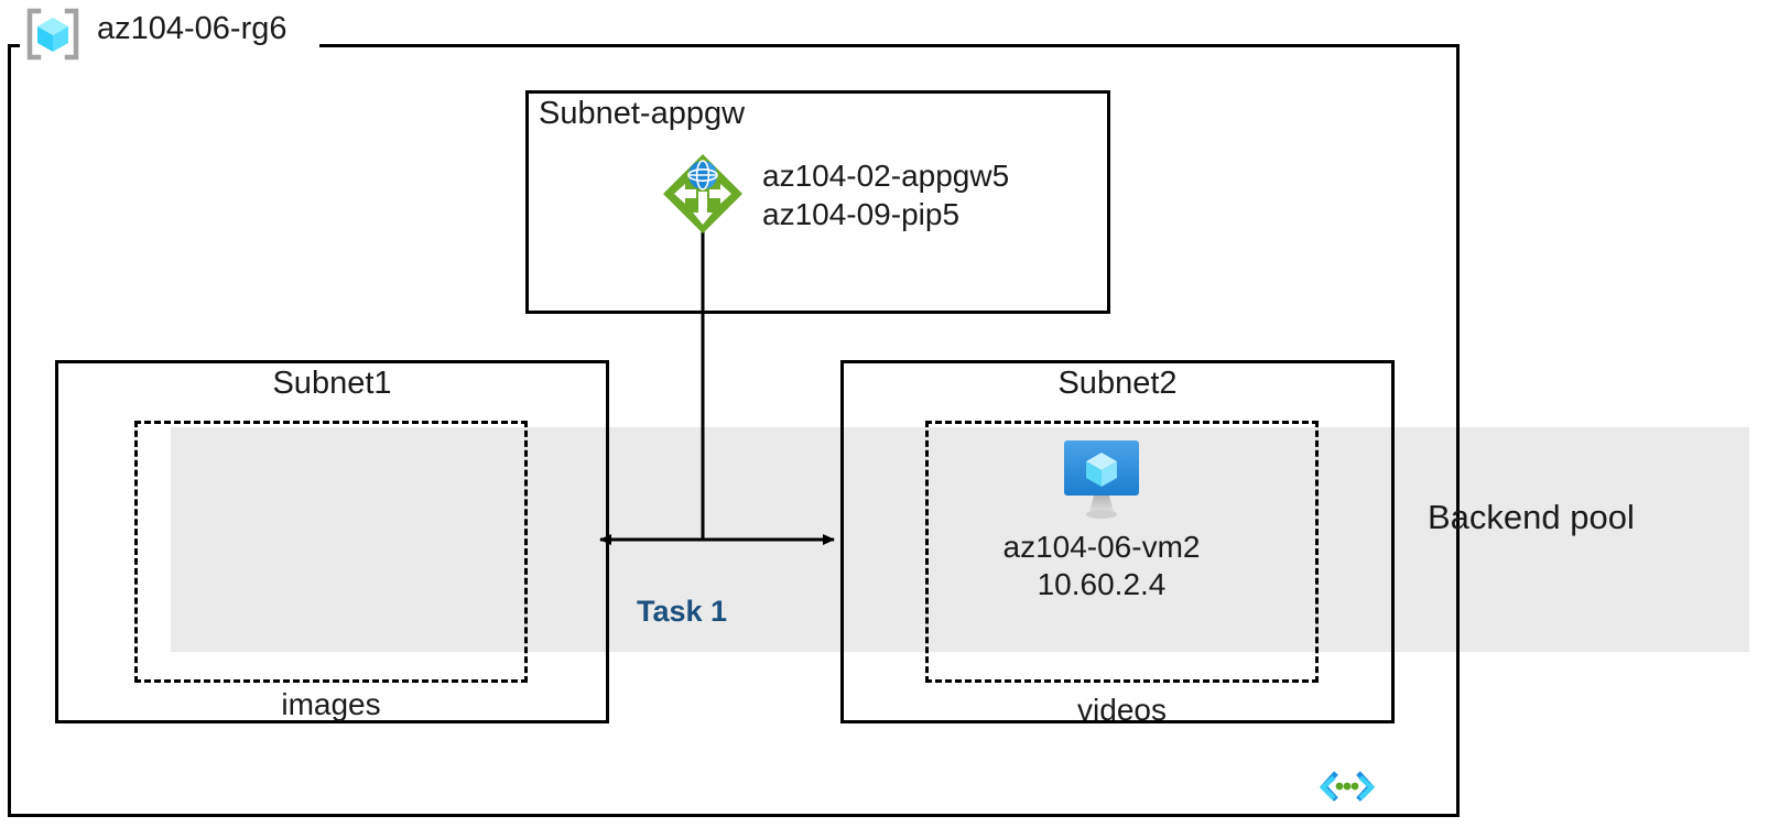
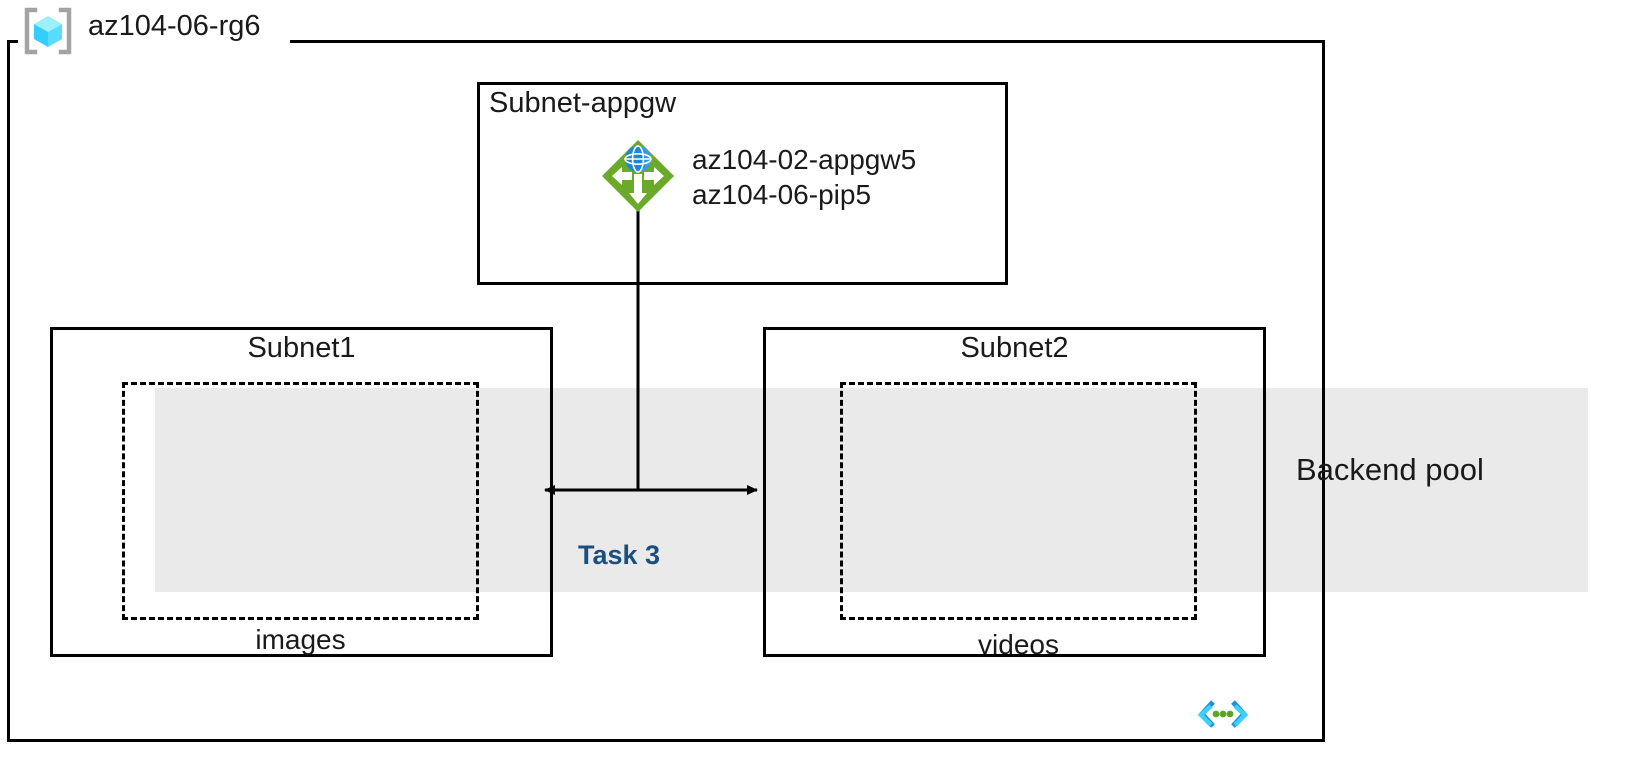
  az104-06-rg6
  Subnet-appgw
  az104-02-appgw5
- az104-09-pip5
+ az104-06-pip5
  Subnet1
  images
  Subnet2
- az104-06-vm2
- 10.60.2.4
  videos
- Task 1
+ Task 3
  Backend pool
